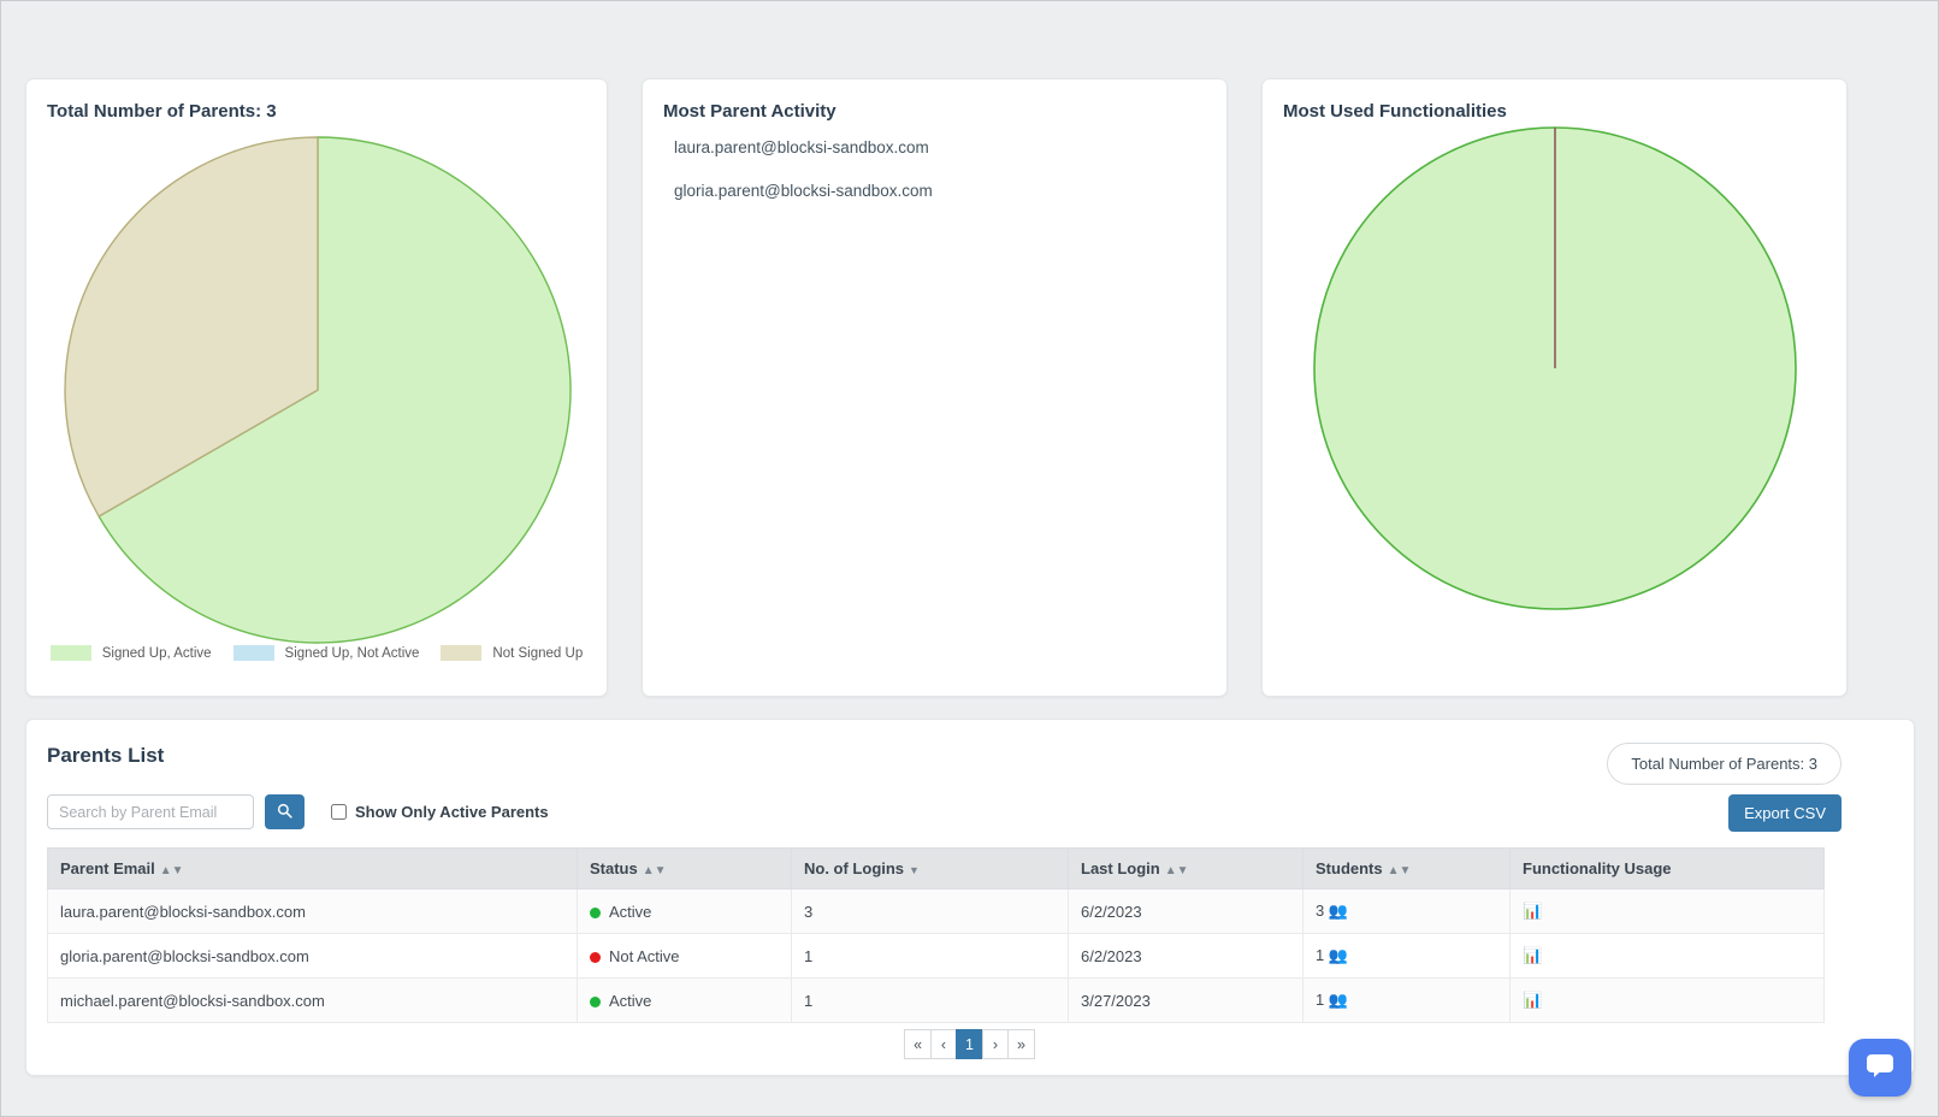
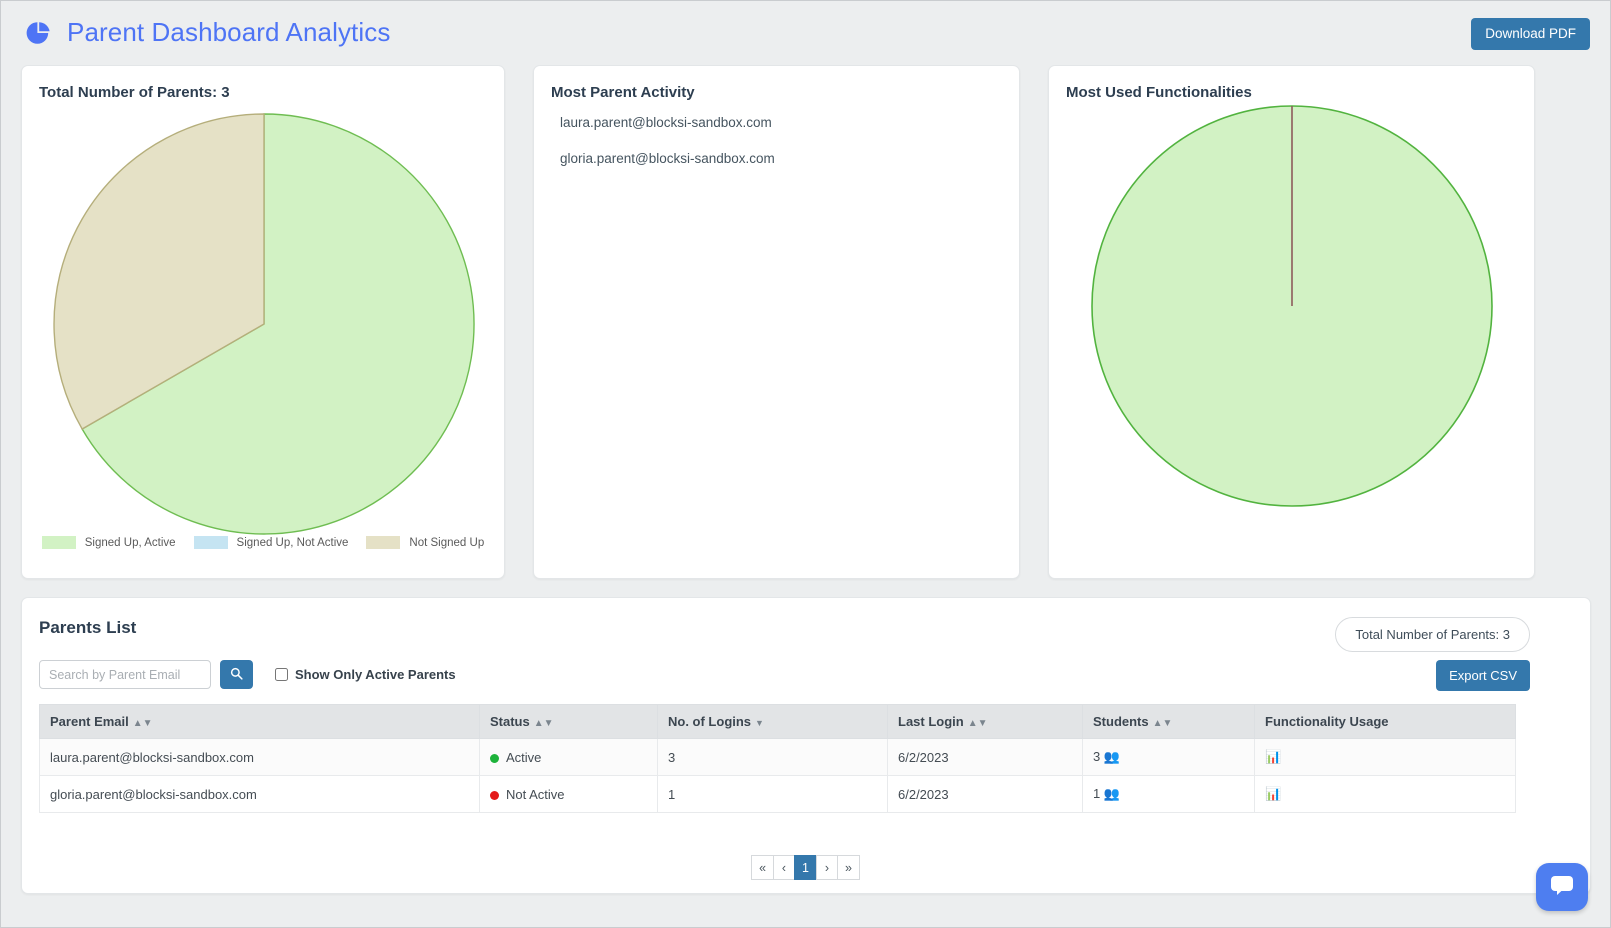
+ Parent Dashboard Analytics
+ Download PDF
  Total Number of Parents: 3
  Signed Up, Active
  Signed Up, Not Active
  Not Signed Up
  Most Parent Activity
  laura.parent@blocksi-sandbox.com
  gloria.parent@blocksi-sandbox.com
  Most Used Functionalities
  Parents List
  Total Number of Parents: 3
  Search by Parent Email
  Show Only Active Parents
  Export CSV
  Parent Email ▲▼	Status ▲▼	No. of Logins ▼	Last Login ▲▼	Students ▲▼	Functionality Usage
  laura.parent@blocksi-sandbox.com	Active	3	6/2/2023	3 👥	📊
  gloria.parent@blocksi-sandbox.com	Not Active	1	6/2/2023	1 👥	📊
- michael.parent@blocksi-sandbox.com	Active	1	3/27/2023	1 👥	📊
  «
  ‹
  1
  ›
  »
